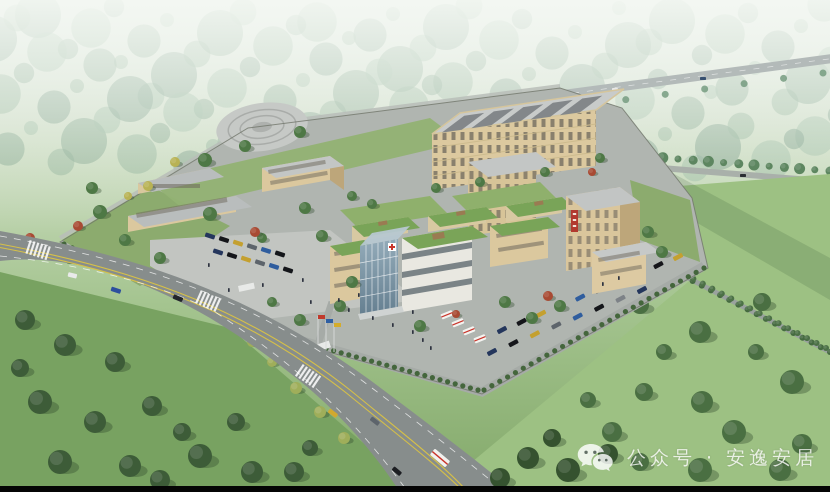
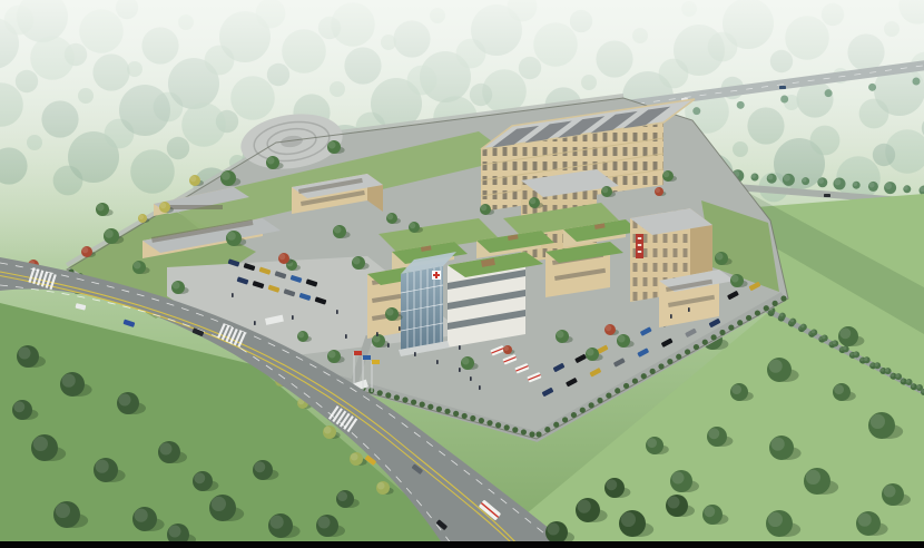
- 公众号 · 安逸安居
